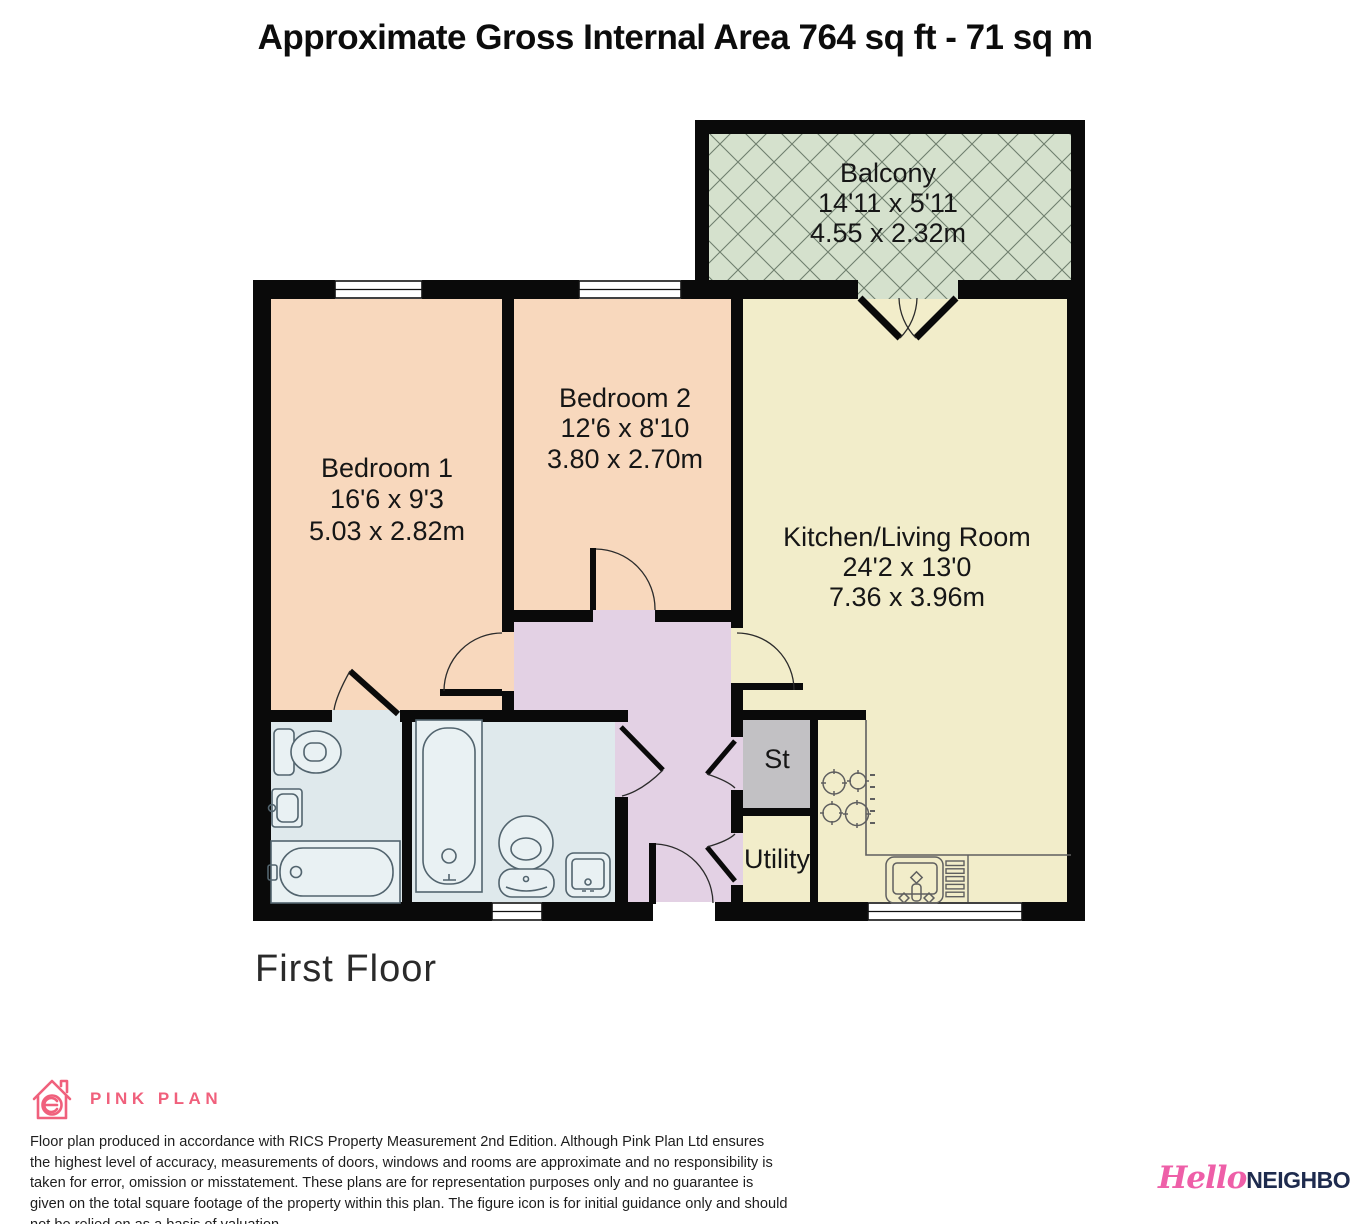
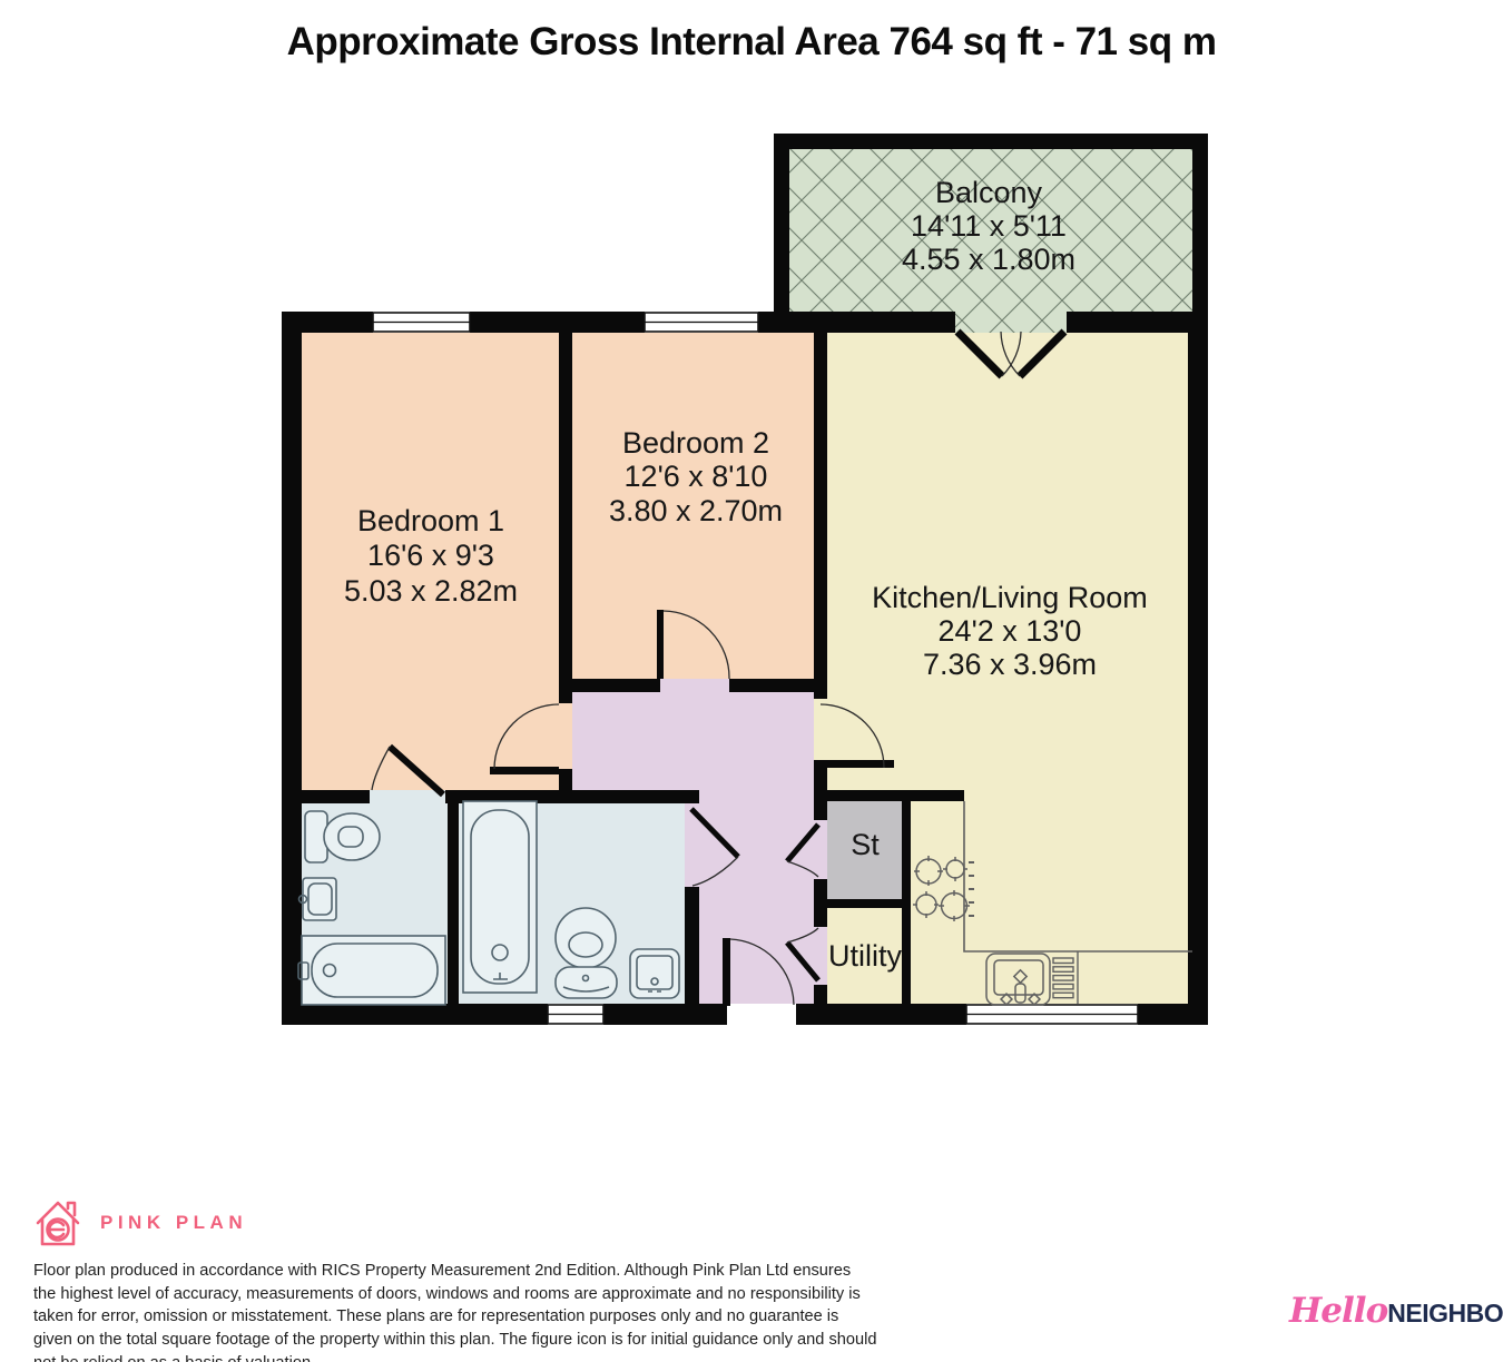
  Approximate Gross Internal Area 764 sq ft - 71 sq m
  Balcony
  14'11 x 5'11
- 4.55 x 2.32m
+ 4.55 x 1.80m
  Bedroom 1
  16'6 x 9'3
  5.03 x 2.82m
  Bedroom 2
  12'6 x 8'10
  3.80 x 2.70m
  Kitchen/Living Room
  24'2 x 13'0
  7.36 x 3.96m
  St
  Utility
- First Floor
  PINK PLAN
  Floor plan produced in accordance with RICS Property Measurement 2nd Edition. Although Pink Plan Ltd ensures the highest level of accuracy, measurements of doors, windows and rooms are approximate and no responsibility is taken for error, omission or misstatement. These plans are for representation purposes only and no guarantee is given on the total square footage of the property within this plan. The figure icon is for initial guidance only and should
  Hello
  NEIGHBO
